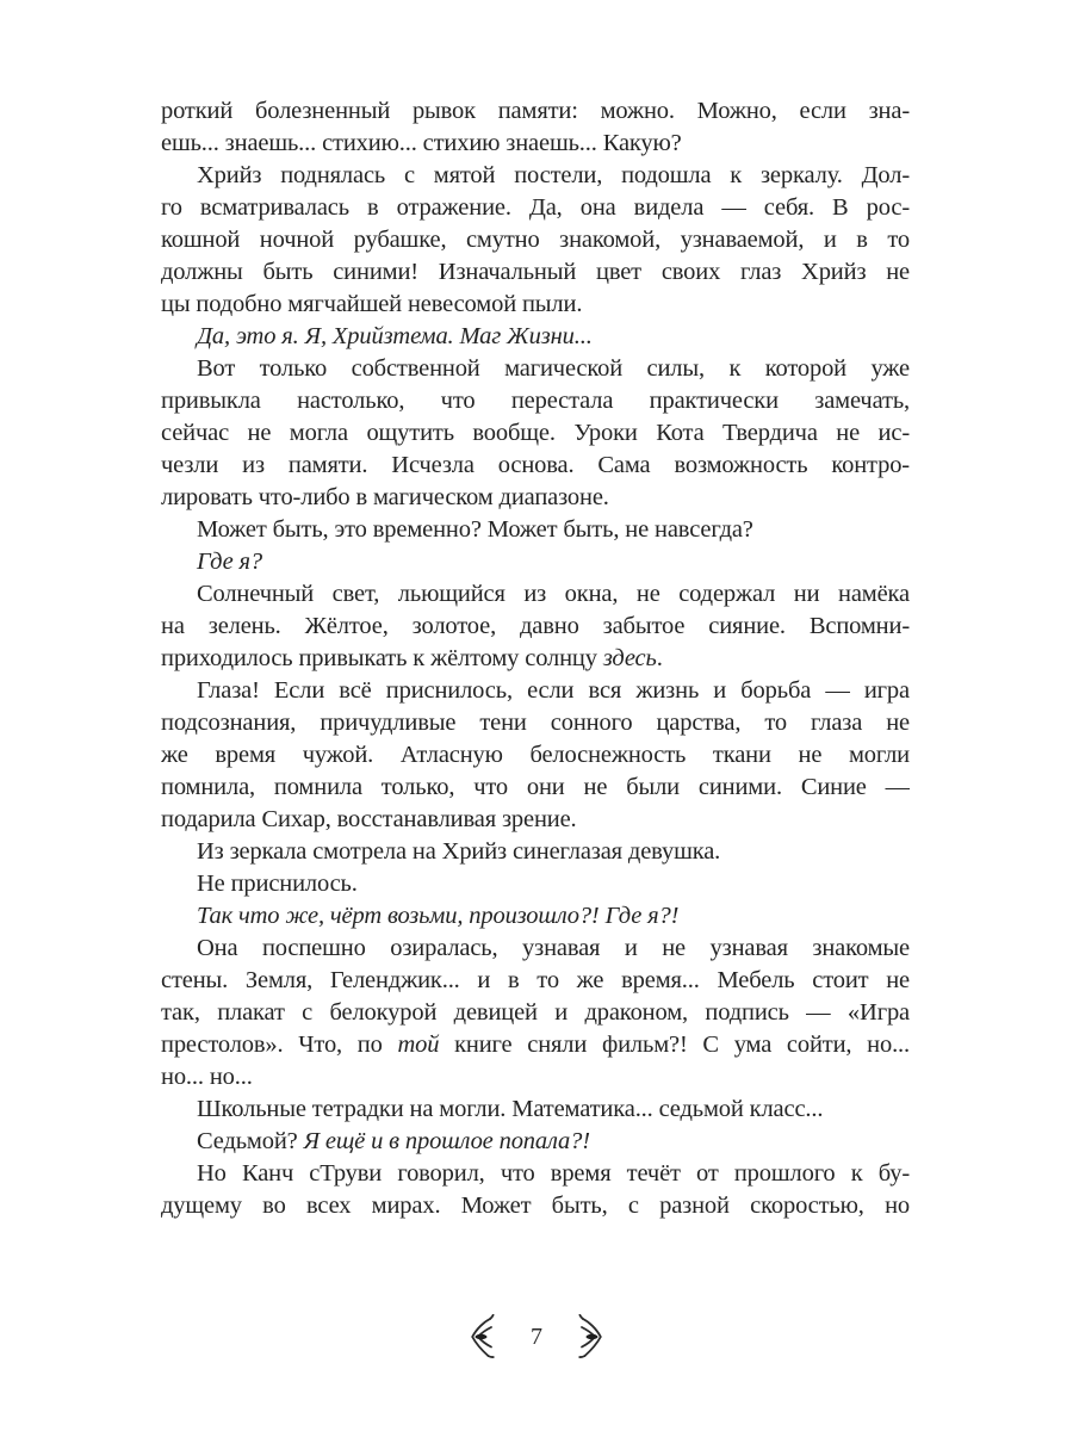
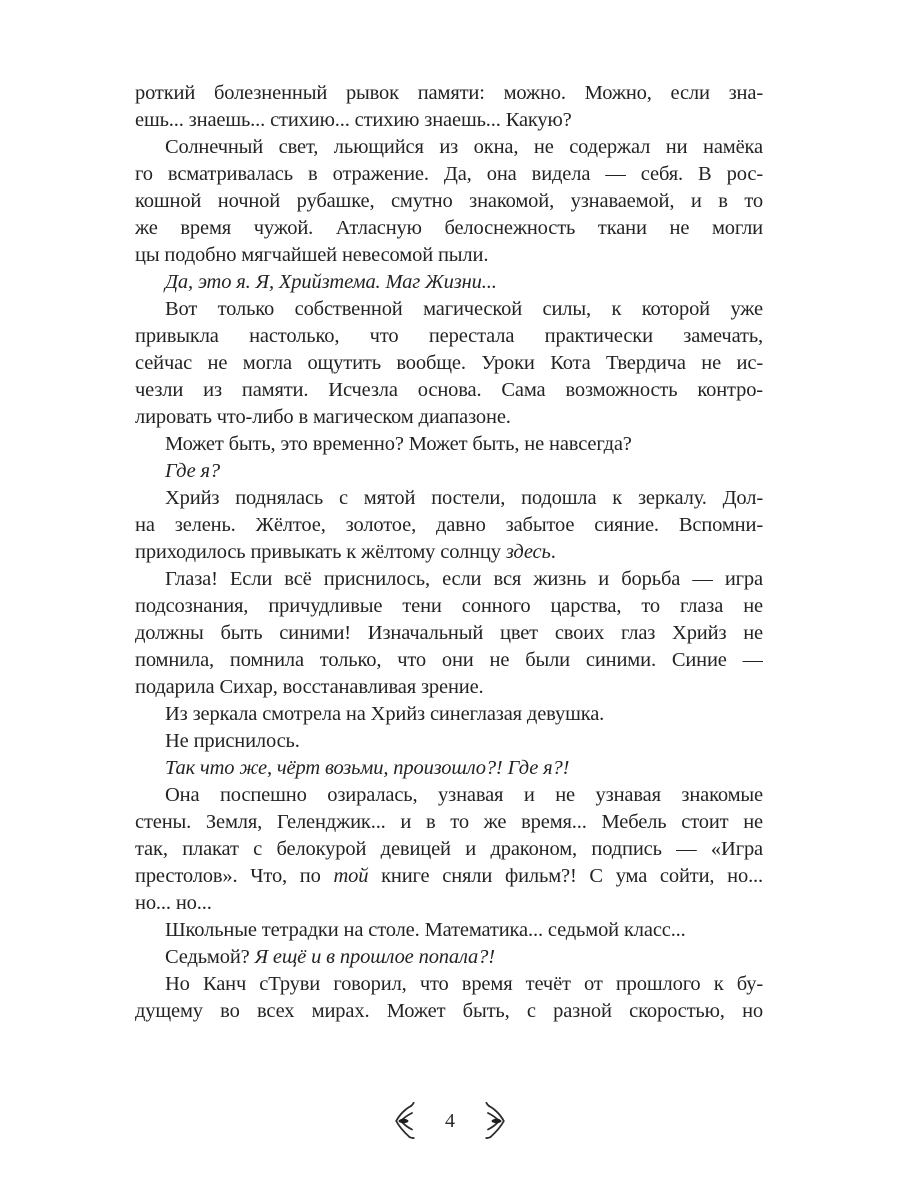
  роткий болезненный рывок памяти: можно. Можно, если зна-
  ешь... знаешь... стихию... стихию знаешь... Какую?
- Хрийз поднялась с мятой постели, подошла к зеркалу. Дол-
+ Солнечный свет, льющийся из окна, не содержал ни намёка
  го всматривалась в отражение. Да, она видела — себя. В рос-
  кошной ночной рубашке, смутно знакомой, узнаваемой, и в то
- должны быть синими! Изначальный цвет своих глаз Хрийз не
+ же время чужой. Атласную белоснежность ткани не могли
  цы подобно мягчайшей невесомой пыли.
  Да, это я. Я, Хрийзтема. Маг Жизни...
  Вот только собственной магической силы, к которой уже
  привыкла настолько, что перестала практически замечать,
  сейчас не могла ощутить вообще. Уроки Кота Твердича не ис-
  чезли из памяти. Исчезла основа. Сама возможность контро-
  лировать что-либо в магическом диапазоне.
  Может быть, это временно? Может быть, не навсегда?
  Где я?
- Солнечный свет, льющийся из окна, не содержал ни намёка
+ Хрийз поднялась с мятой постели, подошла к зеркалу. Дол-
  на зелень. Жёлтое, золотое, давно забытое сияние. Вспомни-
  приходилось привыкать к жёлтому солнцу здесь.
  Глаза! Если всё приснилось, если вся жизнь и борьба — игра
  подсознания, причудливые тени сонного царства, то глаза не
- же время чужой. Атласную белоснежность ткани не могли
+ должны быть синими! Изначальный цвет своих глаз Хрийз не
  помнила, помнила только, что они не были синими. Синие —
  подарила Сихар, восстанавливая зрение.
  Из зеркала смотрела на Хрийз синеглазая девушка.
  Не приснилось.
  Так что же, чёрт возьми, произошло?! Где я?!
  Она поспешно озиралась, узнавая и не узнавая знакомые
  стены. Земля, Геленджик... и в то же время... Мебель стоит не
  так, плакат с белокурой девицей и драконом, подпись — «Игра
  престолов». Что, по той книге сняли фильм?! С ума сойти, но...
  но... но...
- Школьные тетрадки на могли. Математика... седьмой класс...
+ Школьные тетрадки на столе. Математика... седьмой класс...
  Седьмой? Я ещё и в прошлое попала?!
  Но Канч сТруви говорил, что время течёт от прошлого к бу-
  дущему во всех мирах. Может быть, с разной скоростью, но
- 7
+ 4
